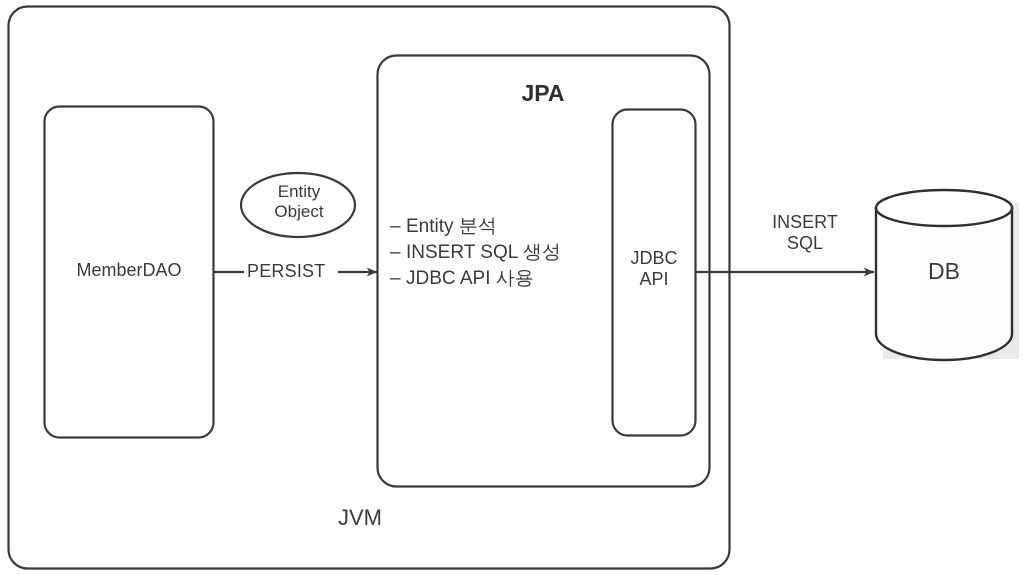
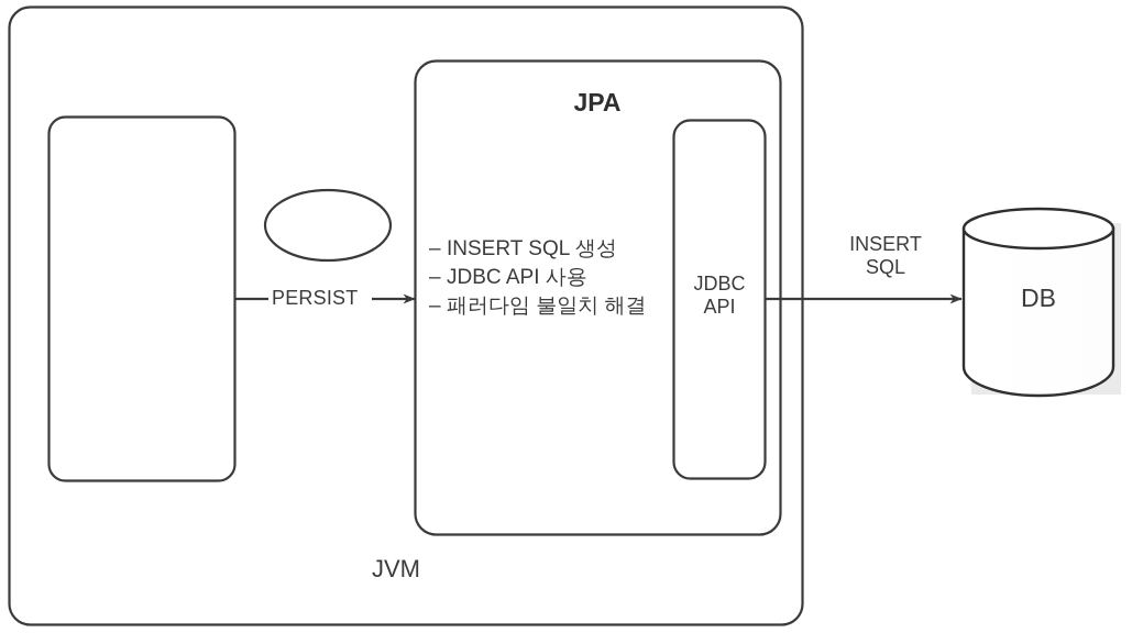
  JPA
- MemberDAO
- Entity
- Object
  PERSIST
  JDBC
  API
  INSERT
  SQL
  DB
  JVM
- – Entity 분석
  – INSERT SQL 생성
  – JDBC API 사용
+ – 패러다임 불일치 해결
